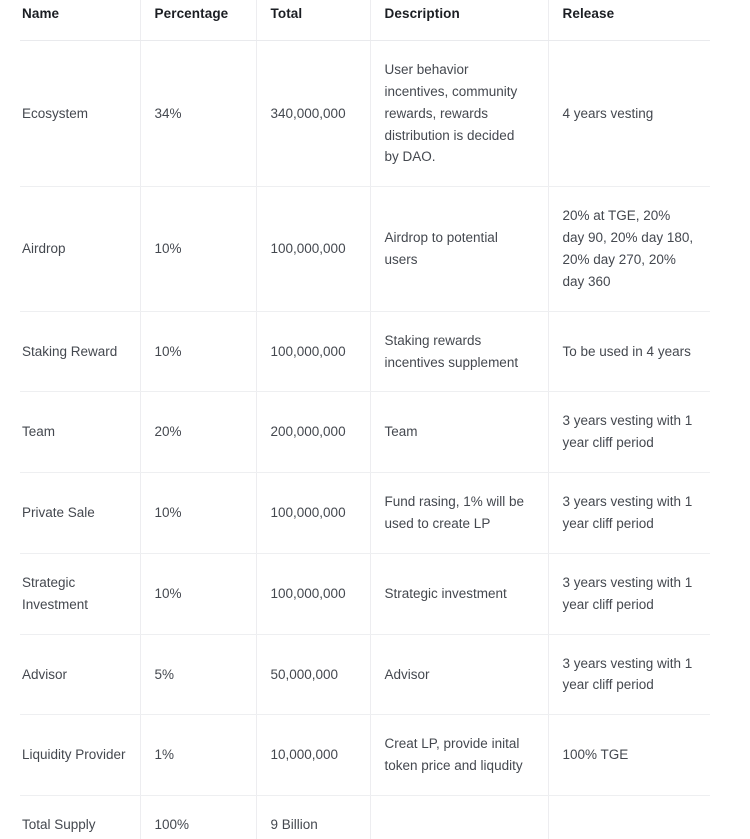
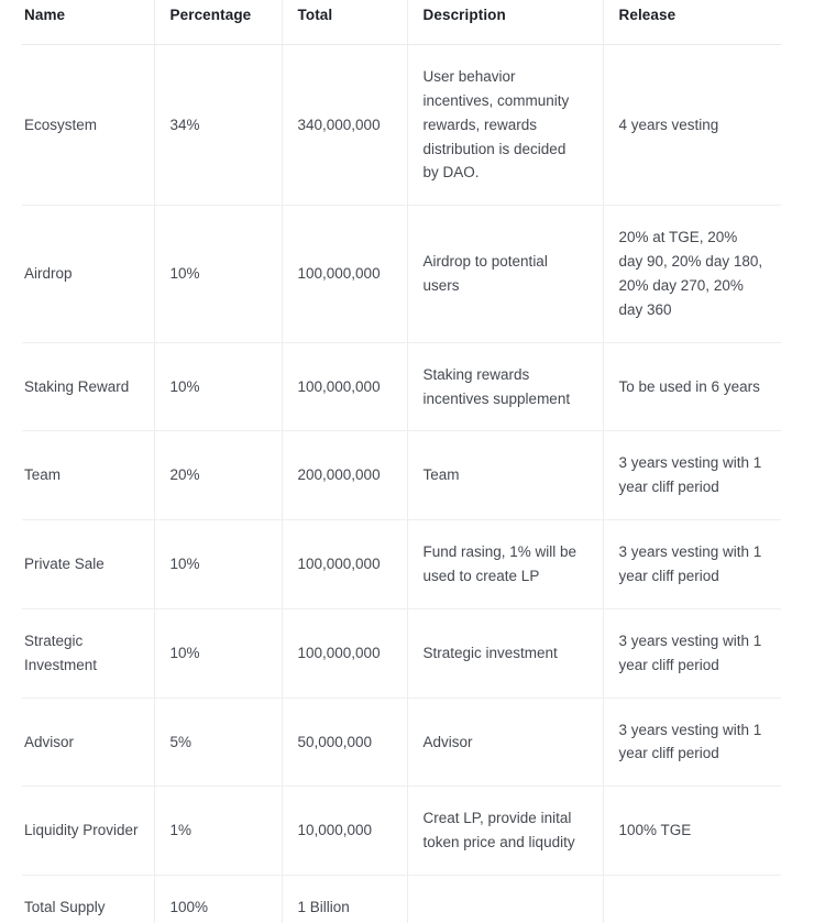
  Name	Percentage	Total	Description	Release
  Ecosystem	34%	340,000,000	User behavior incentives, community rewards, rewards distribution is decided by DAO.	4 years vesting
  Airdrop	10%	100,000,000	Airdrop to potential users	20% at TGE, 20% day 90, 20% day 180, 20% day 270, 20% day 360
- Staking Reward	10%	100,000,000	Staking rewards incentives supplement	To be used in 4 years
+ Staking Reward	10%	100,000,000	Staking rewards incentives supplement	To be used in 6 years
  Team	20%	200,000,000	Team	3 years vesting with 1 year cliff period
  Private Sale	10%	100,000,000	Fund rasing, 1% will be used to create LP	3 years vesting with 1 year cliff period
  Strategic Investment	10%	100,000,000	Strategic investment	3 years vesting with 1 year cliff period
  Advisor	5%	50,000,000	Advisor	3 years vesting with 1 year cliff period
  Liquidity Provider	1%	10,000,000	Creat LP, provide inital token price and liqudity	100% TGE
- Total Supply	100%	9 Billion
+ Total Supply	100%	1 Billion
